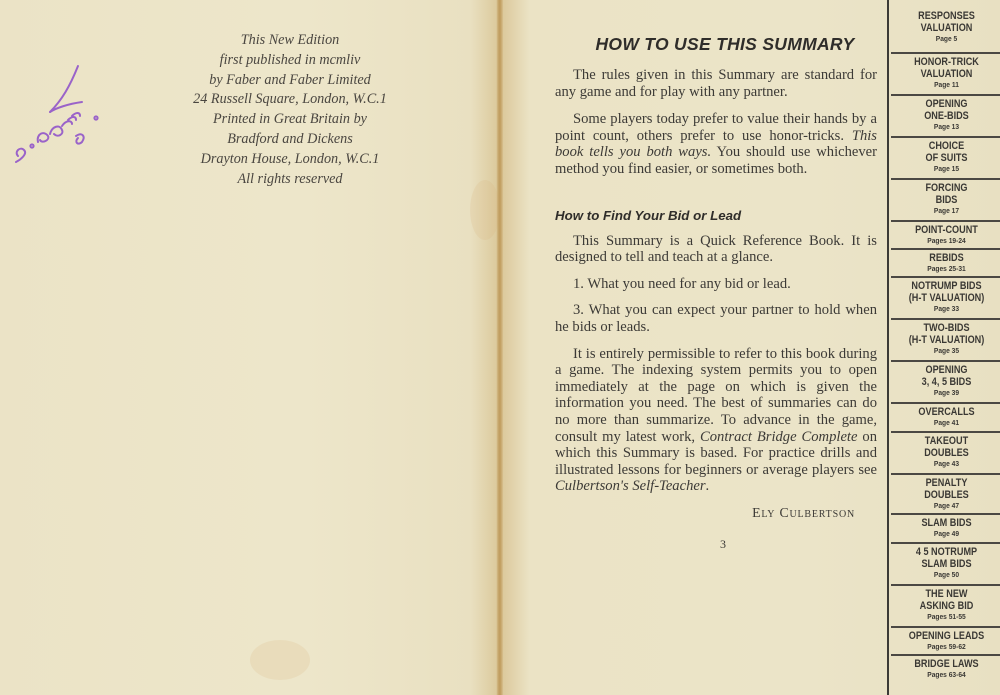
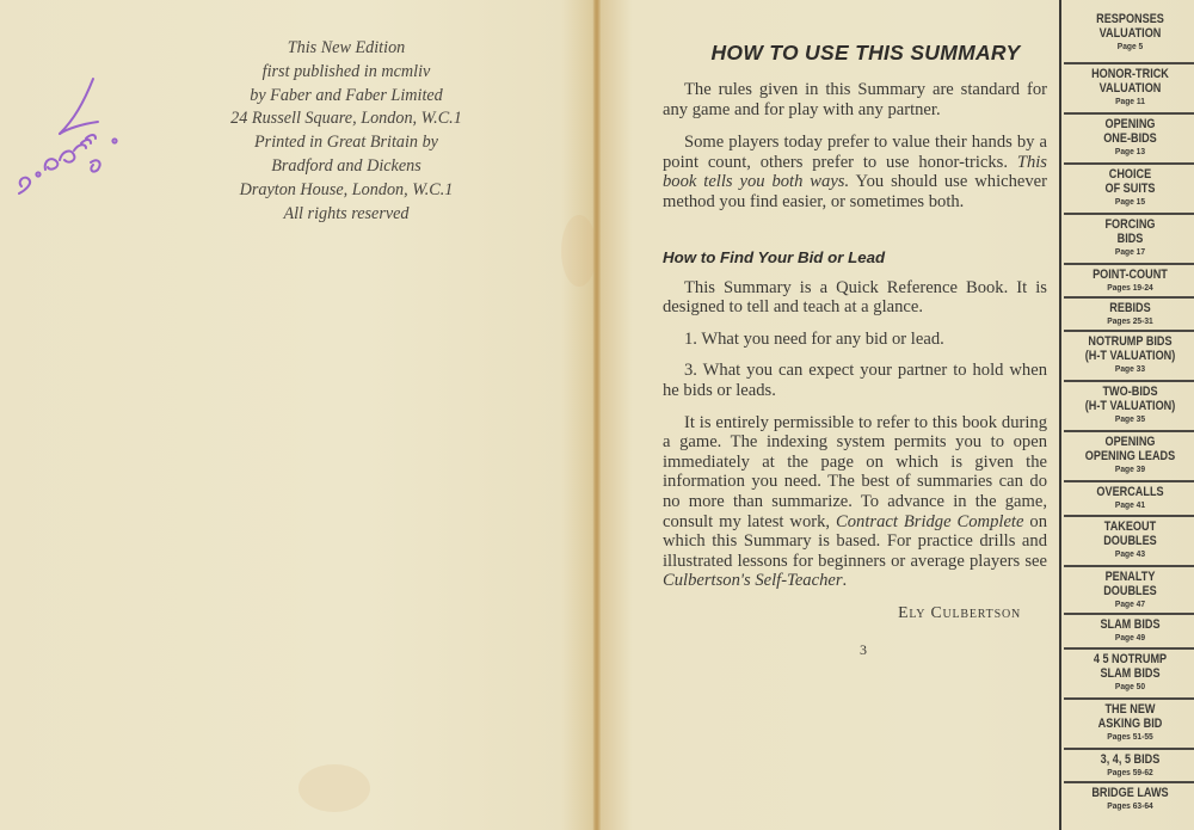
  This New Edition
  first published in mcmliv
  by Faber and Faber Limited
  24 Russell Square, London, W.C.1
  Printed in Great Britain by
  Bradford and Dickens
  Drayton House, London, W.C.1
  All rights reserved
  HOW TO USE THIS SUMMARY
  The rules given in this Summary are standard for any game and for play with any partner.
  Some players today prefer to value their hands by a point count, others prefer to use honor-tricks. This book tells you both ways. You should use whichever method you find easier, or sometimes both.
  How to Find Your Bid or Lead
  This Summary is a Quick Reference Book. It is designed to tell and teach at a glance.
  1. What you need for any bid or lead.
  3. What you can expect your partner to hold when he bids or leads.
  It is entirely permissible to refer to this book during a game. The indexing system permits you to open immediately at the page on which is given the information you need. The best of summaries can do no more than summarize. To advance in the game, consult my latest work, Contract Bridge Complete on which this Summary is based. For practice drills and illustrated lessons for beginners or average players see Culbertson's Self-Teacher.
  Ely Culbertson
  3
  RESPONSES
  VALUATION
  Page 5
  HONOR-TRICK
  VALUATION
  Page 11
  OPENING
  ONE-BIDS
  Page 13
  CHOICE
  OF SUITS
  Page 15
  FORCING
  BIDS
  Page 17
  POINT-COUNT
  Pages 19-24
  REBIDS
  Pages 25-31
  NOTRUMP BIDS
  (H-T VALUATION)
  Page 33
  TWO-BIDS
  (H-T VALUATION)
  Page 35
  OPENING
- 3, 4, 5 BIDS
+ OPENING LEADS
  Page 39
  OVERCALLS
  Page 41
  TAKEOUT
  DOUBLES
  Page 43
  PENALTY
  DOUBLES
  Page 47
  SLAM BIDS
  Page 49
  4 5 NOTRUMP
  SLAM BIDS
  Page 50
  THE NEW
  ASKING BID
  Pages 51-55
- OPENING LEADS
+ 3, 4, 5 BIDS
  Pages 59-62
  BRIDGE LAWS
  Pages 63-64
